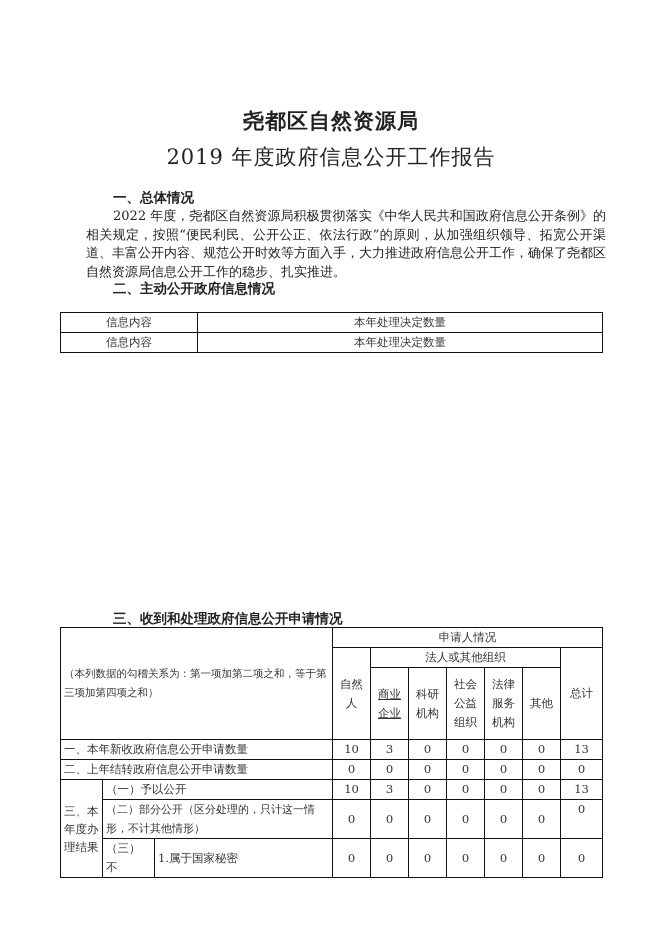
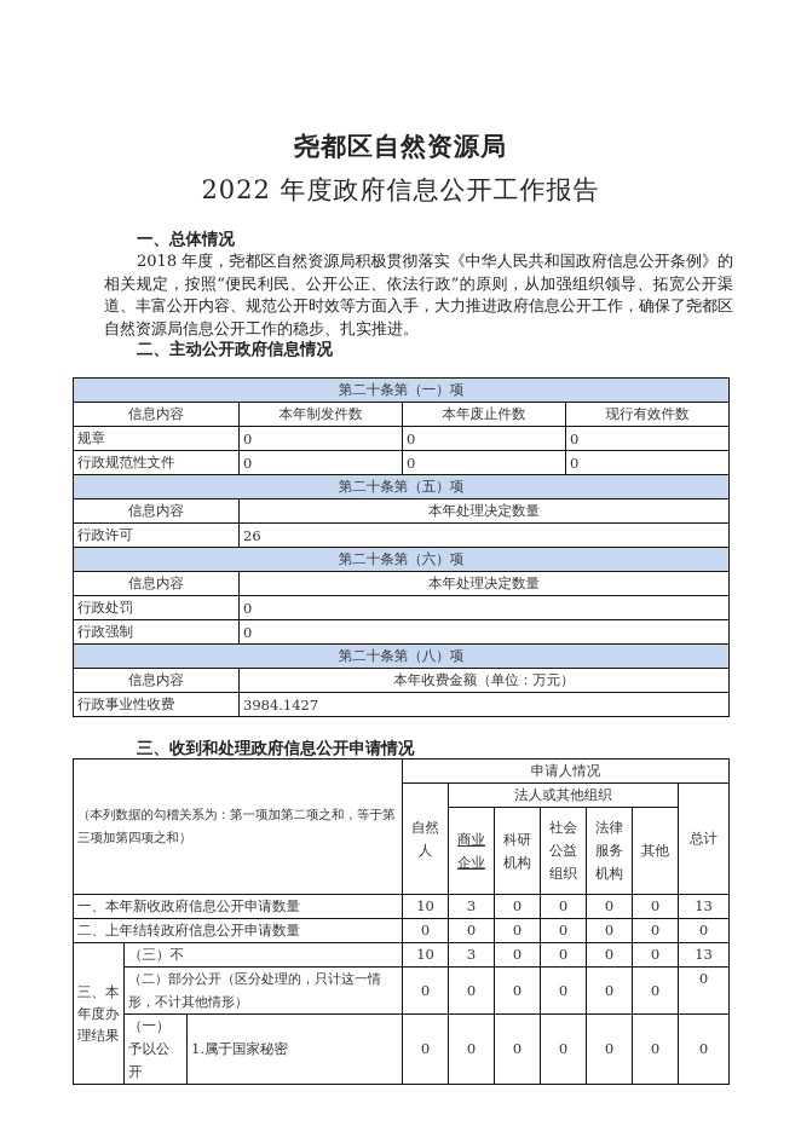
  尧都区自然资源局
- 2019 年度政府信息公开工作报告
+ 2022 年度政府信息公开工作报告
  一、总体情况
- 2022 年度，尧都区自然资源局积极贯彻落实《中华人民共和国政府信息公开条例》的相关规定，按照“便民利民、公开公正、依法行政”的原则，从加强组织领导、拓宽公开渠道、丰富公开内容、规范公开时效等方面入手，大力推进政府信息公开工作，确保了尧都区自然资源局信息公开工作的稳步、扎实推进。
+ 2018 年度，尧都区自然资源局积极贯彻落实《中华人民共和国政府信息公开条例》的相关规定，按照“便民利民、公开公正、依法行政”的原则，从加强组织领导、拓宽公开渠道、丰富公开内容、规范公开时效等方面入手，大力推进政府信息公开工作，确保了尧都区自然资源局信息公开工作的稳步、扎实推进。
  二、主动公开政府信息情况
+ 第二十条第（一）项
+ 信息内容	本年制发件数	本年废止件数	现行有效件数
+ 规章	0	0	0
+ 行政规范性文件	0	0	0
+ 第二十条第（五）项
  信息内容	本年处理决定数量
+ 行政许可	26
+ 第二十条第（六）项
  信息内容	本年处理决定数量
+ 行政处罚	0
+ 行政强制	0
+ 第二十条第（八）项
+ 信息内容	本年收费金额（单位：万元）
+ 行政事业性收费	3984.1427
  三、收到和处理政府信息公开申请情况
  （本列数据的勾稽关系为：第一项加第二项之和，等于第三项加第四项之和）	申请人情况
  自然人	法人或其他组织	总计
  商业企业	科研机构	社会公益组织	法律服务机构	其他
  一、本年新收政府信息公开申请数量	10	3	0	0	0	0	13
  二、上年结转政府信息公开申请数量	0	0	0	0	0	0	0
- 三、本年度办理结果	（一）予以公开	10	3	0	0	0	0	13
+ 三、本年度办理结果	（三）不	10	3	0	0	0	0	13
  （二）部分公开（区分处理的，只计这一情形，不计其他情形）	0	0	0	0	0	0	0
- （三）不	1.属于国家秘密	0	0	0	0	0	0	0
+ （一）予以公开	1.属于国家秘密	0	0	0	0	0	0	0
